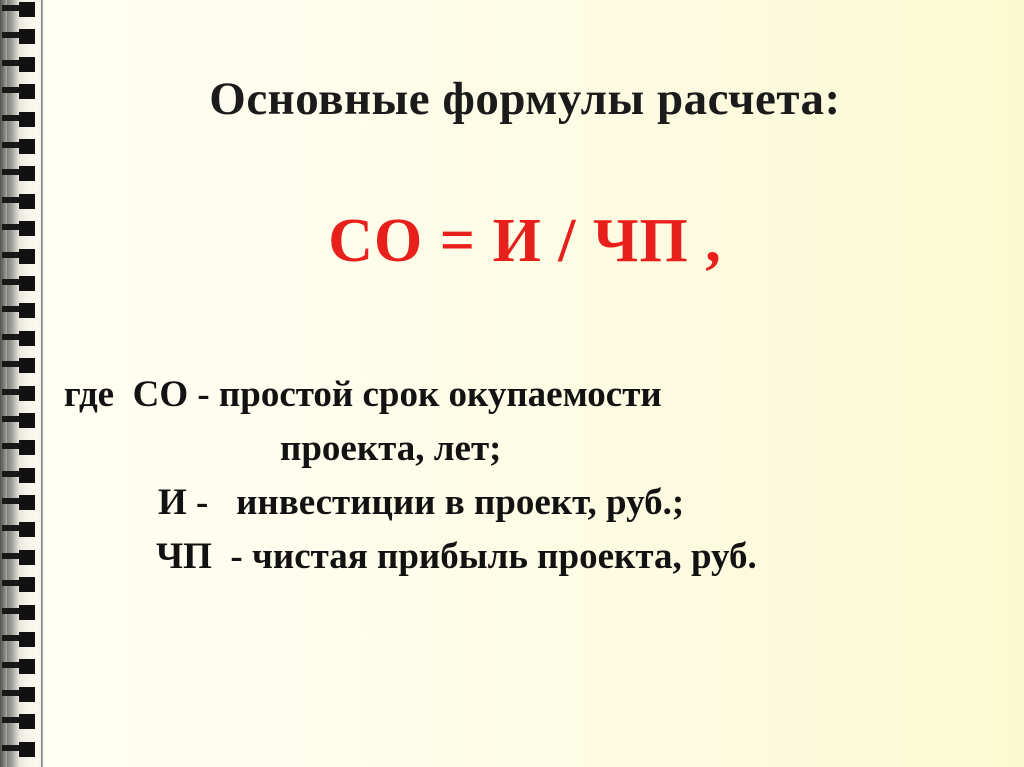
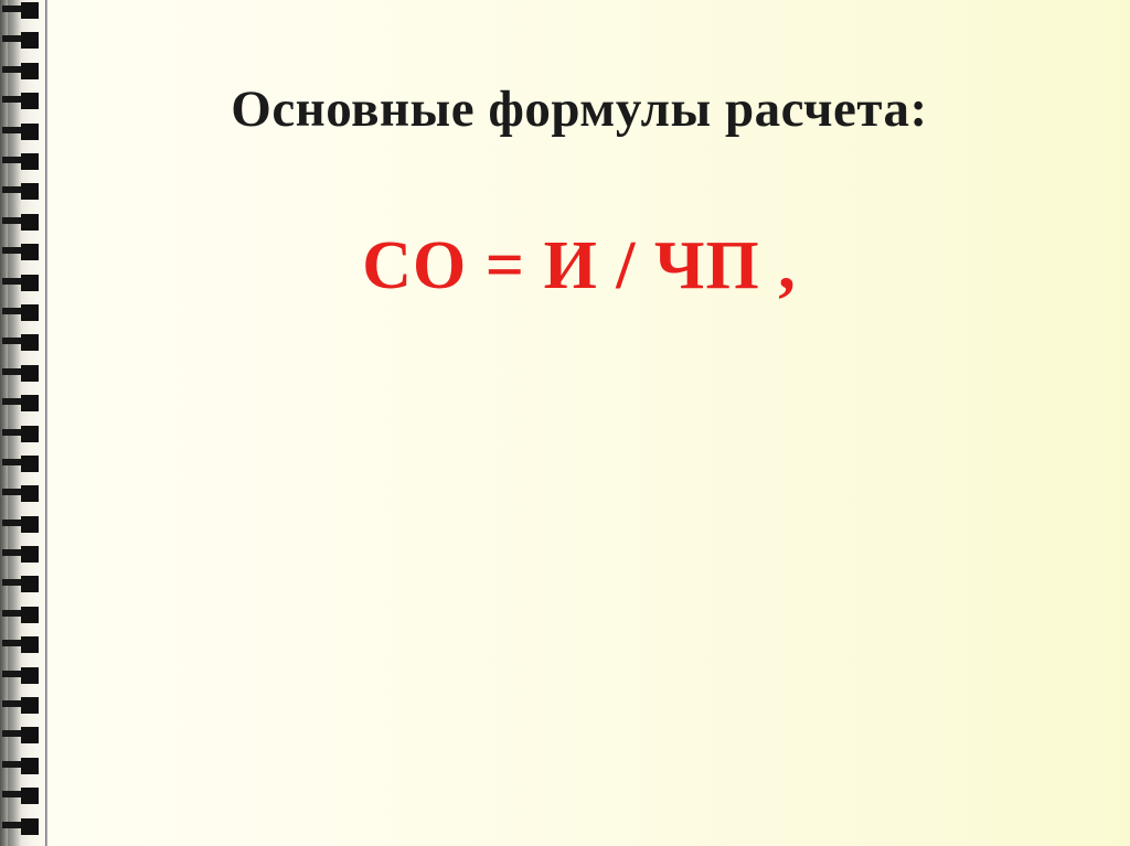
  Основные формулы расчета:
  СО = И / ЧП ,
- где СО - простой срок окупаемости
- проекта, лет;
- И - инвестиции в проект, руб.;
- ЧП - чистая прибыль проекта, руб.
